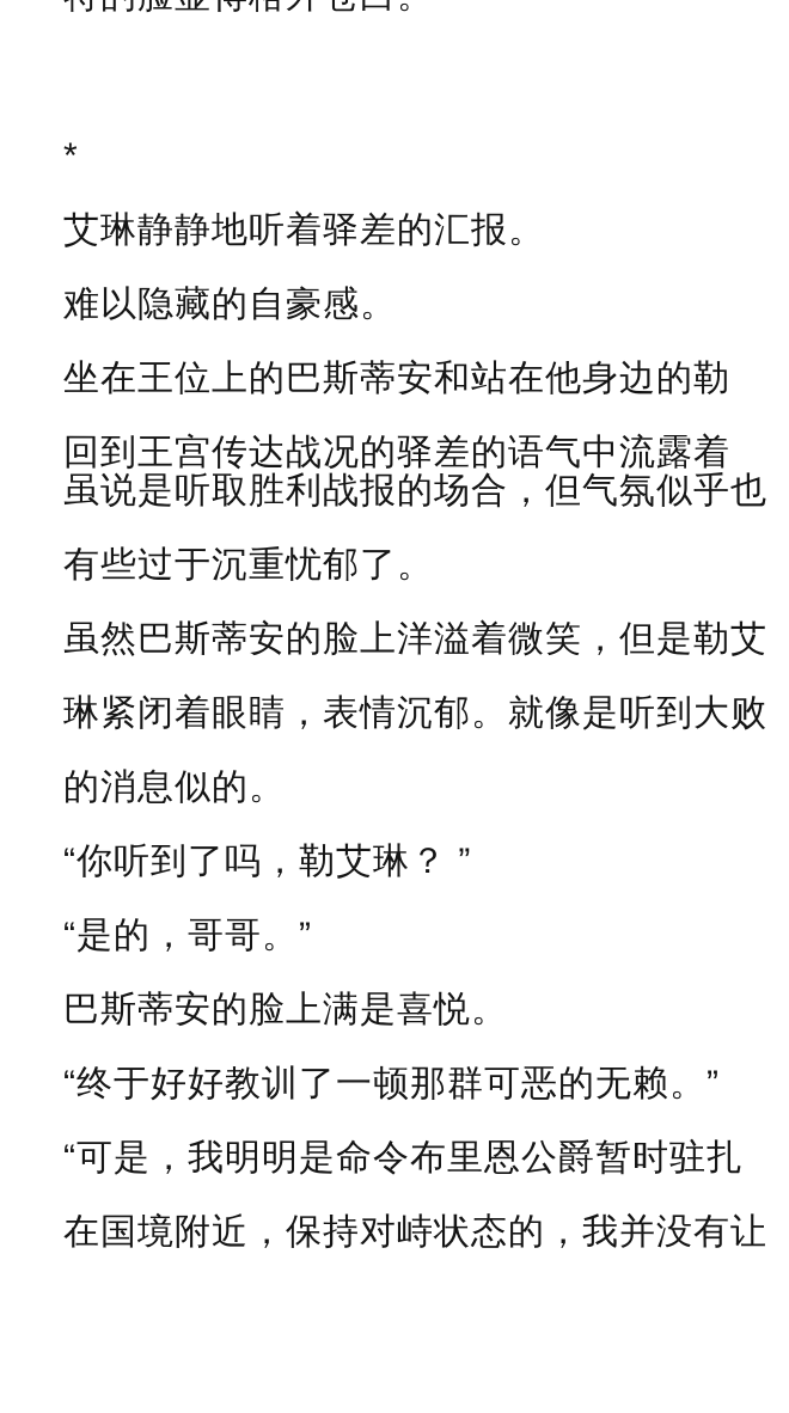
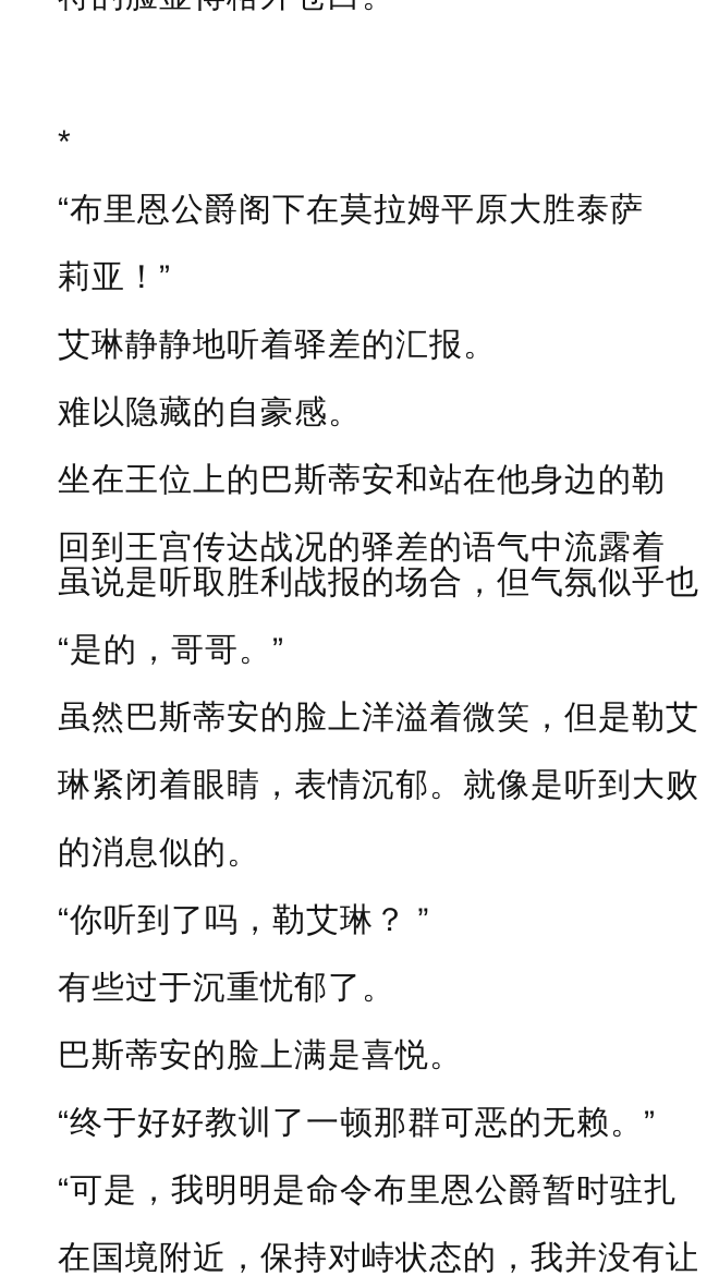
  *
+ “布里恩公爵阁下在莫拉姆平原大胜泰萨
+ 莉亚！”
  艾琳静静地听着驿差的汇报。
  难以隐藏的自豪感。
  坐在王位上的巴斯蒂安和站在他身边的勒
  回到王宫传达战况的驿差的语气中流露着
  虽说是听取胜利战报的场合，但气氛似乎也
- 有些过于沉重忧郁了。
+ “是的，哥哥。”
  虽然巴斯蒂安的脸上洋溢着微笑，但是勒艾
  琳紧闭着眼睛，表情沉郁。就像是听到大败
  的消息似的。
  “你听到了吗，勒艾琳？ ”
- “是的，哥哥。”
+ 有些过于沉重忧郁了。
  巴斯蒂安的脸上满是喜悦。
  “终于好好教训了一顿那群可恶的无赖。”
  “可是，我明明是命令布里恩公爵暂时驻扎
  在国境附近，保持对峙状态的，我并没有让
